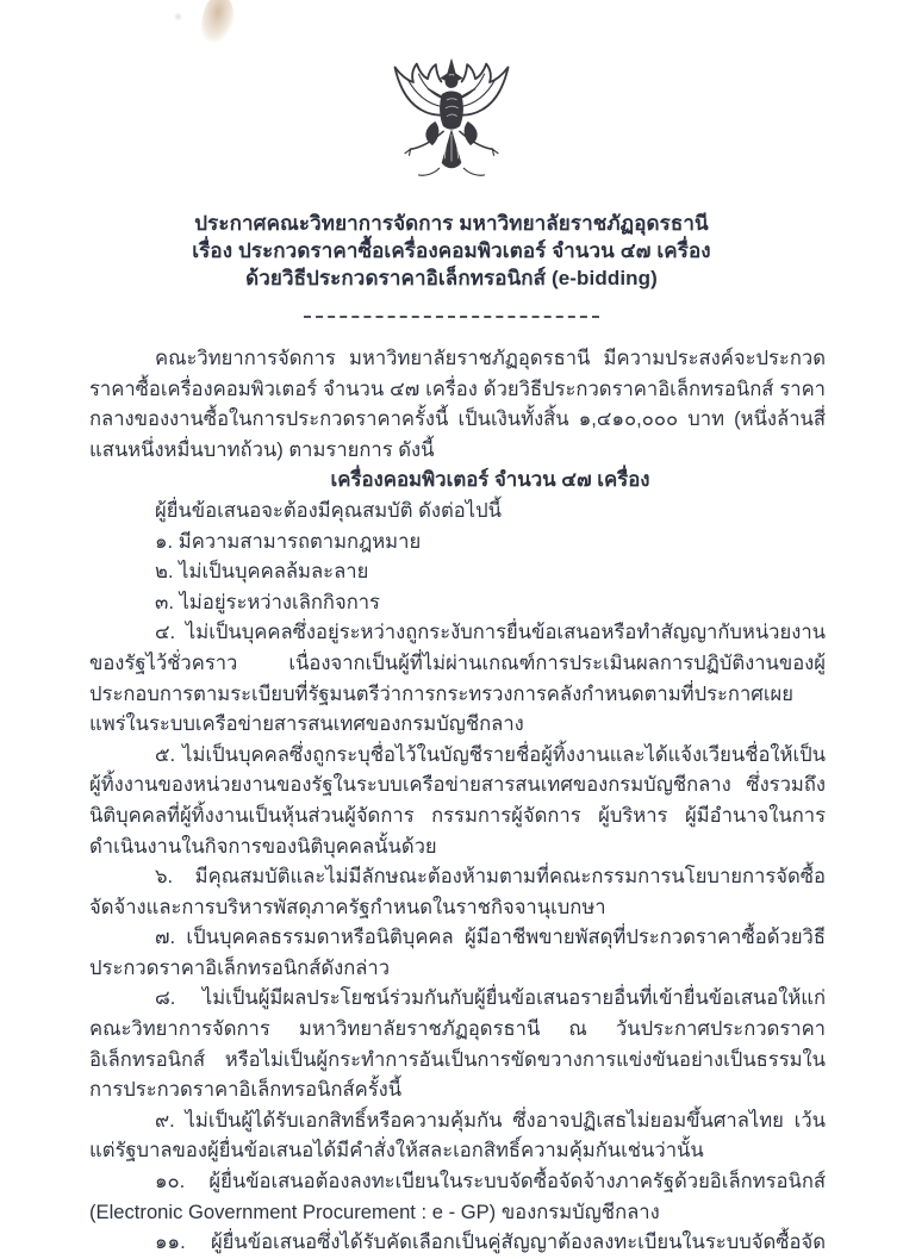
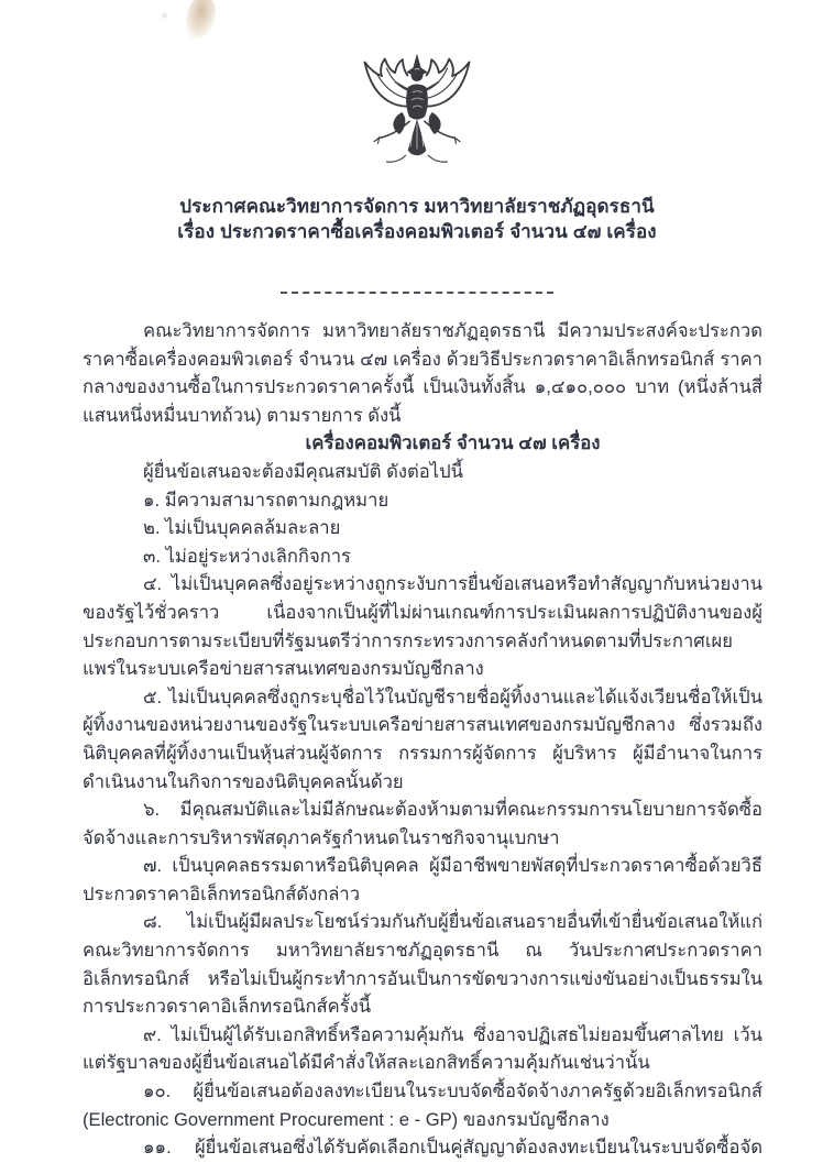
  ประกาศคณะวิทยาการจัดการ มหาวิทยาลัยราชภัฏอุดรธานี
  เรื่อง ประกวดราคาซื้อเครื่องคอมพิวเตอร์ จำนวน ๔๗ เครื่อง
- ด้วยวิธีประกวดราคาอิเล็กทรอนิกส์ (e-bidding)
  คณะวิทยาการจัดการ มหาวิทยาลัยราชภัฏอุดรธานี มีความประสงค์จะประกวดราคาซื้อเครื่องคอมพิวเตอร์ จำนวน ๔๗ เครื่อง ด้วยวิธีประกวดราคาอิเล็กทรอนิกส์ ราคากลางของงานซื้อในการประกวดราคาครั้งนี้ เป็นเงินทั้งสิ้น ๑,๔๑๐,๐๐๐ บาท (หนึ่งล้านสี่แสนหนึ่งหมื่นบาทถ้วน) ตามรายการ ดังนี้
  เครื่องคอมพิวเตอร์ จำนวน ๔๗ เครื่อง
  ผู้ยื่นข้อเสนอจะต้องมีคุณสมบัติ ดังต่อไปนี้
  ๑. มีความสามารถตามกฎหมาย
  ๒. ไม่เป็นบุคคลล้มละลาย
  ๓. ไม่อยู่ระหว่างเลิกกิจการ
  ๔. ไม่เป็นบุคคลซึ่งอยู่ระหว่างถูกระงับการยื่นข้อเสนอหรือทำสัญญากับหน่วยงานของรัฐไว้ชั่วคราว เนื่องจากเป็นผู้ที่ไม่ผ่านเกณฑ์การประเมินผลการปฏิบัติงานของผู้ประกอบการตามระเบียบที่รัฐมนตรีว่าการกระทรวงการคลังกำหนดตามที่ประกาศเผยแพร่ในระบบเครือข่ายสารสนเทศของกรมบัญชีกลาง
  ๕. ไม่เป็นบุคคลซึ่งถูกระบุชื่อไว้ในบัญชีรายชื่อผู้ทิ้งงานและได้แจ้งเวียนชื่อให้เป็นผู้ทิ้งงานของหน่วยงานของรัฐในระบบเครือข่ายสารสนเทศของกรมบัญชีกลาง ซึ่งรวมถึงนิติบุคคลที่ผู้ทิ้งงานเป็นหุ้นส่วนผู้จัดการ กรรมการผู้จัดการ ผู้บริหาร ผู้มีอำนาจในการดำเนินงานในกิจการของนิติบุคคลนั้นด้วย
  ๖. มีคุณสมบัติและไม่มีลักษณะต้องห้ามตามที่คณะกรรมการนโยบายการจัดซื้อจัดจ้างและการบริหารพัสดุภาครัฐกำหนดในราชกิจจานุเบกษา
  ๗. เป็นบุคคลธรรมดาหรือนิติบุคคล ผู้มีอาชีพขายพัสดุที่ประกวดราคาซื้อด้วยวิธีประกวดราคาอิเล็กทรอนิกส์ดังกล่าว
  ๘. ไม่เป็นผู้มีผลประโยชน์ร่วมกันกับผู้ยื่นข้อเสนอรายอื่นที่เข้ายื่นข้อเสนอให้แก่คณะวิทยาการจัดการ มหาวิทยาลัยราชภัฏอุดรธานี ณ วันประกาศประกวดราคาอิเล็กทรอนิกส์ หรือไม่เป็นผู้กระทำการอันเป็นการขัดขวางการแข่งขันอย่างเป็นธรรมในการประกวดราคาอิเล็กทรอนิกส์ครั้งนี้
  ๙. ไม่เป็นผู้ได้รับเอกสิทธิ์หรือความคุ้มกัน ซึ่งอาจปฏิเสธไม่ยอมขึ้นศาลไทย เว้นแต่รัฐบาลของผู้ยื่นข้อเสนอได้มีคำสั่งให้สละเอกสิทธิ์ความคุ้มกันเช่นว่านั้น
  ๑๐. ผู้ยื่นข้อเสนอต้องลงทะเบียนในระบบจัดซื้อจัดจ้างภาครัฐด้วยอิเล็กทรอนิกส์ (Electronic Government Procurement : e - GP) ของกรมบัญชีกลาง
